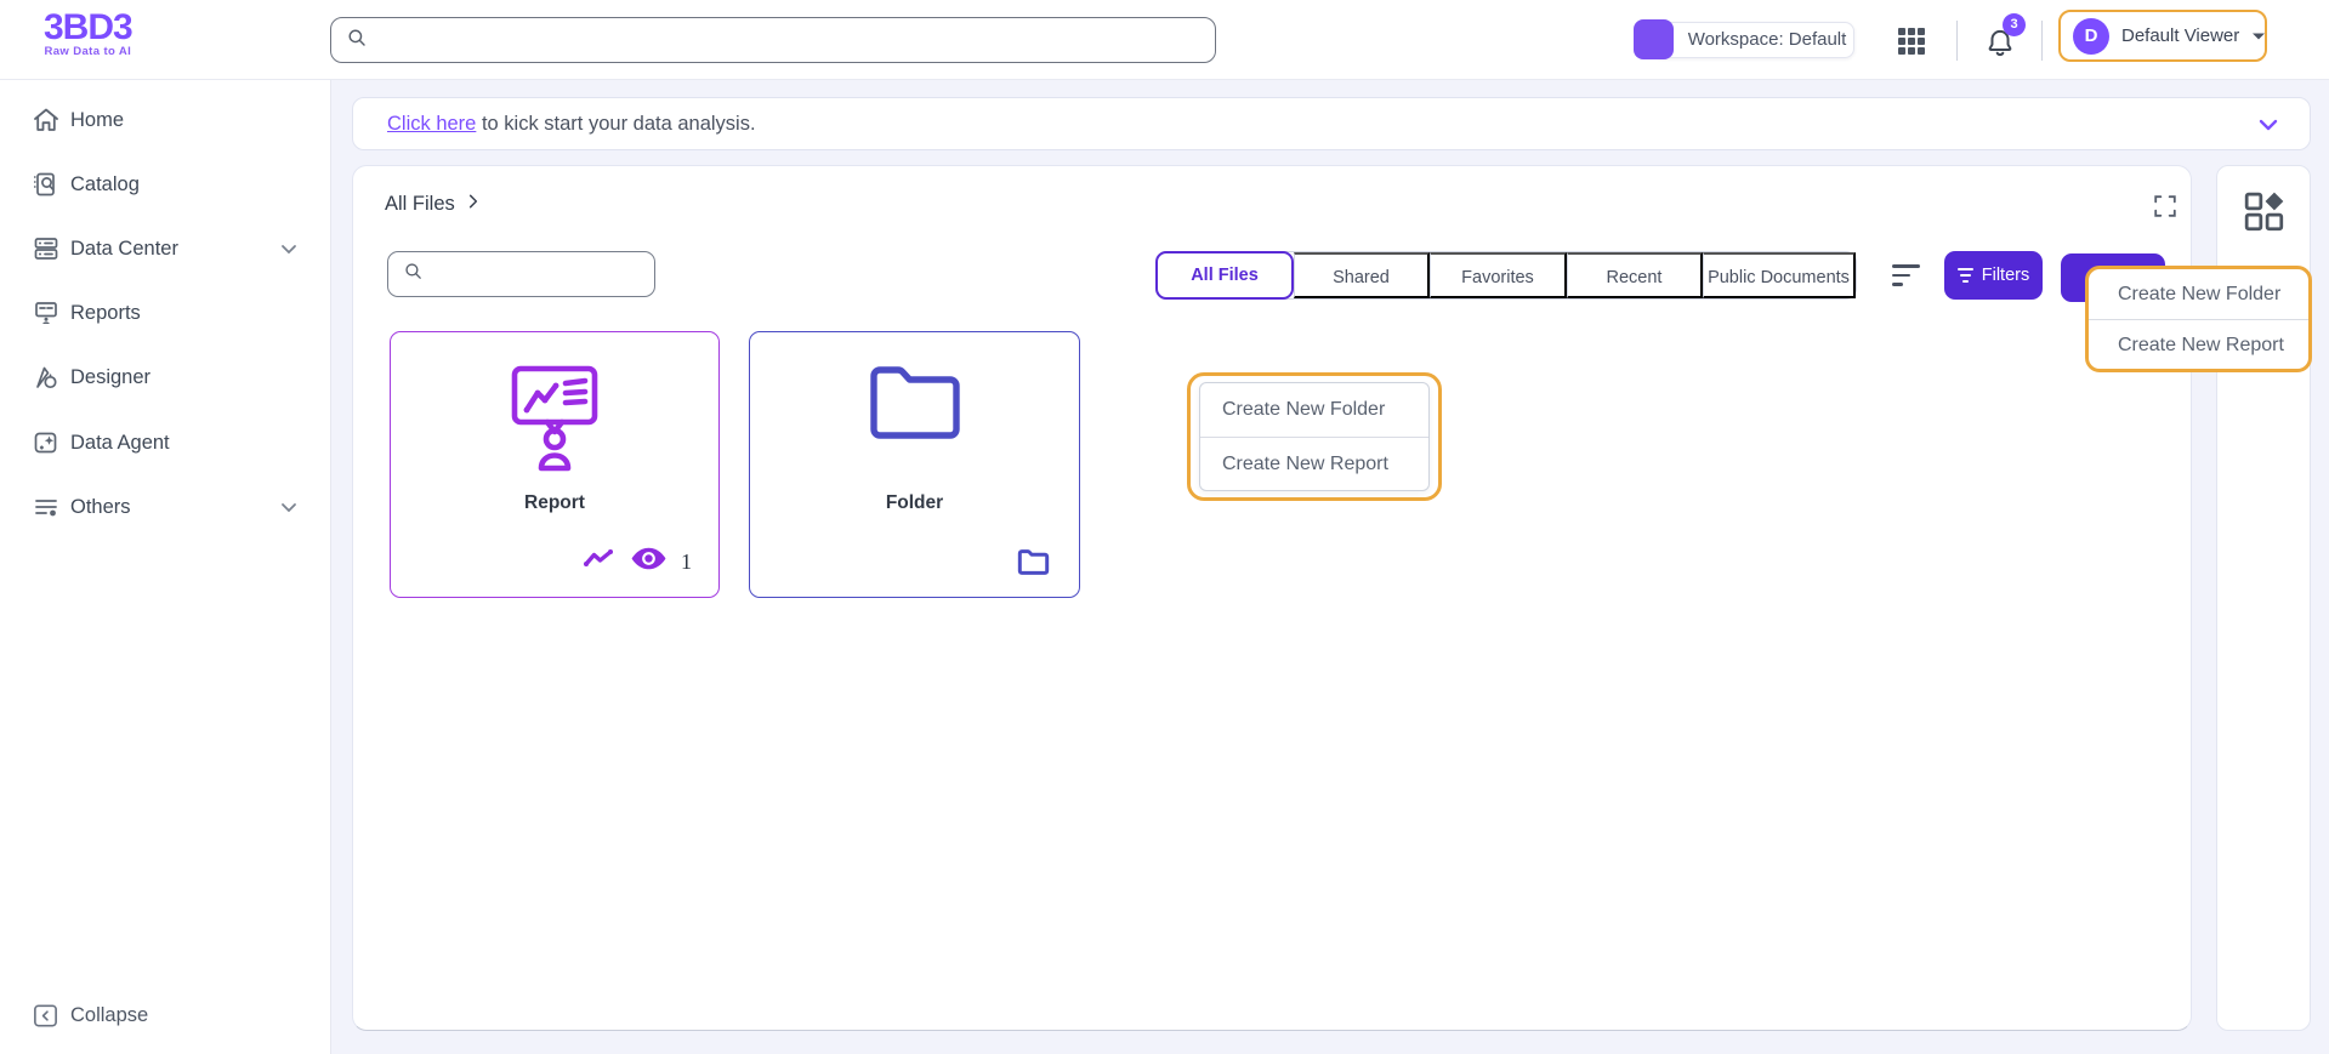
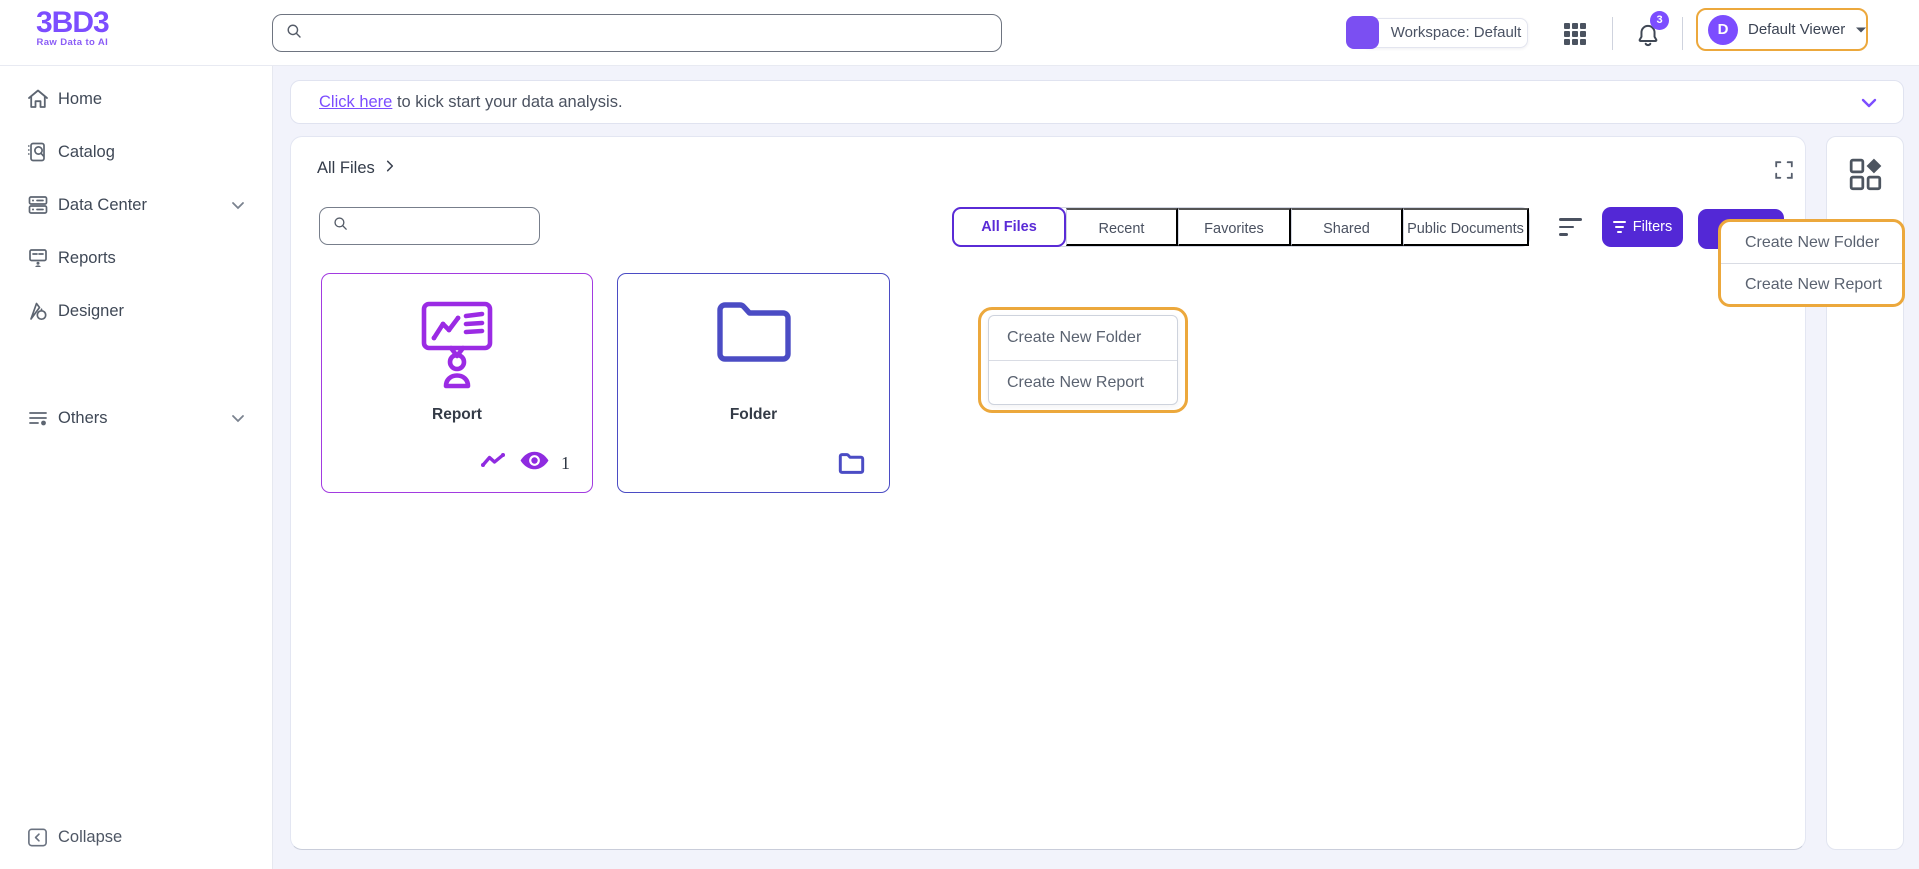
  3BD3
  Raw Data to AI
  Workspace: Default
  3
  D
  Default Viewer
  Home
  Catalog
  Data Center
  Reports
  Designer
- Data Agent
  Others
  Collapse
  Click here to kick start your data analysis.
  All Files
  All Files
- Shared
+ Recent
  Favorites
- Recent
+ Shared
  Public Documents
  Filters
  Report
  1
  Folder
  Create New Folder
  Create New Report
  Create New Folder
  Create New Report
